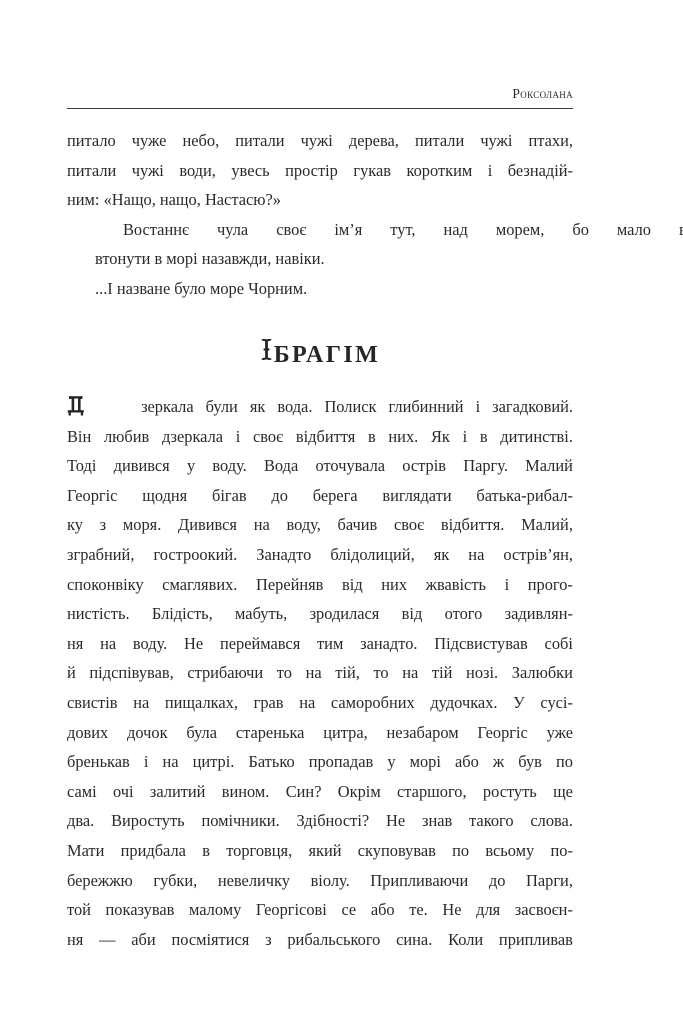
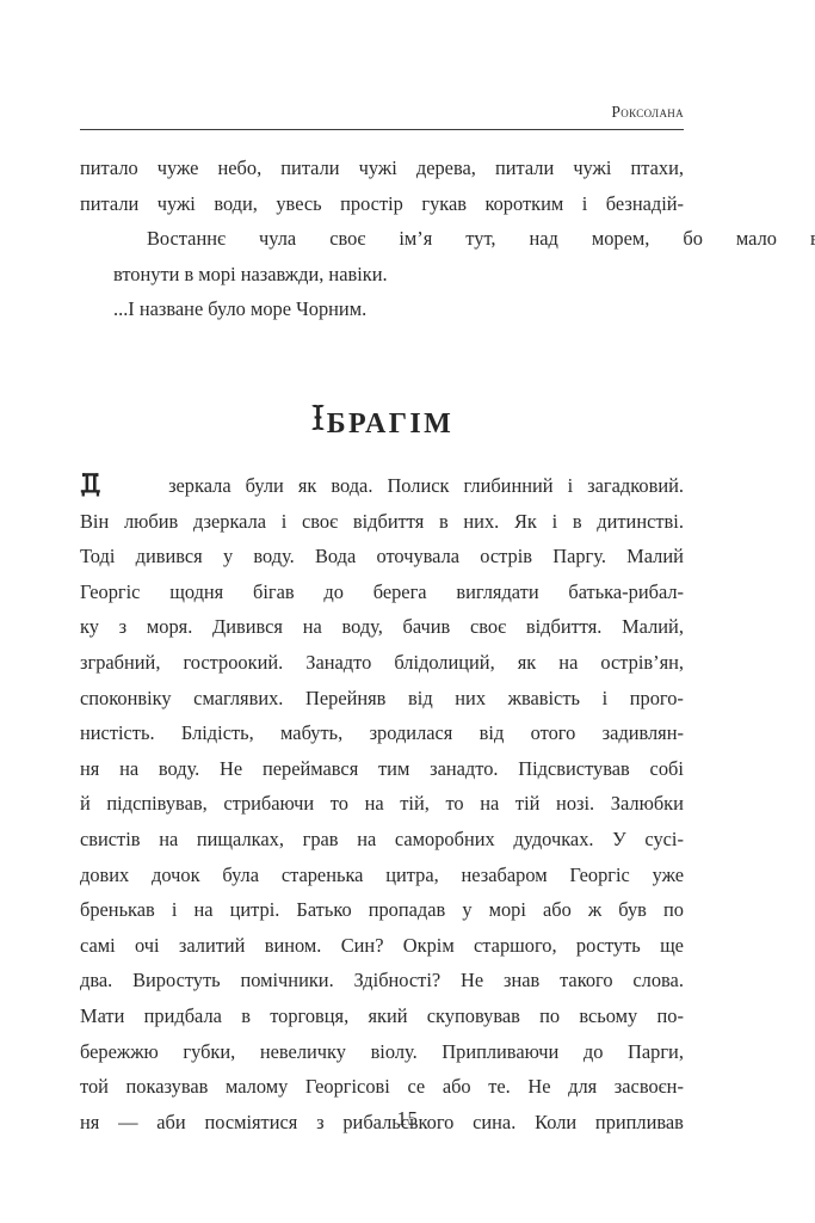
  Роксолана
  питало
  чуже
  небо,
  питали
  чужі
  дерева,
  питали
  чужі
  птахи,
  питали
  чужі
  води,
  увесь
  простір
  гукав
  коротким
  і
  безнадій-
- ним: «Нащо, нащо, Настасю?»
  Востаннє
  чула
  своє
  ім’я
  тут,
  над
  морем,
  бо
  мало
  втонути в морі назавжди, навіки.
  ...І назване було море Чорним.
  БРАГІМ
  зеркала
  були
  як
  вода.
  Полиск
  глибинний
  і
  загадковий.
  Він
  любив
  дзеркала
  і
  своє
  відбиття
  в
  них.
  Як
  і
  в
  дитинстві.
  Тоді
  дивився
  у
  воду.
  Вода
  оточувала
  острів
  Паргу.
  Малий
  Георгіс
  щодня
  бігав
  до
  берега
  виглядати
  батька-рибал-
  ку
  з
  моря.
  Дивився
  на
  воду,
  бачив
  своє
  відбиття.
  Малий,
  зграбний,
  гостроокий.
  Занадто
  блідолиций,
  як
  на
  острів’ян,
  споконвіку
  смаглявих.
  Перейняв
  від
  них
  жвавість
  і
  прого-
  нистість.
  Блідість,
  мабуть,
  зродилася
  від
  отого
  задивлян-
  ня
  на
  воду.
  Не
  переймався
  тим
  занадто.
  Підсвистував
  собі
  й
  підспівував,
  стрибаючи
  то
  на
  тій,
  то
  на
  тій
  нозі.
  Залюбки
  свистів
  на
  пищалках,
  грав
  на
  саморобних
  дудочках.
  У
  сусі-
  дових
  дочок
  була
  старенька
  цитра,
  незабаром
  Георгіс
  уже
  бренькав
  і
  на
  цитрі.
  Батько
  пропадав
  у
  морі
  або
  ж
  був
  по
  самі
  очі
  залитий
  вином.
  Син?
  Окрім
  старшого,
  ростуть
  ще
  два.
  Виростуть
  помічники.
  Здібності?
  Не
  знав
  такого
  слова.
  Мати
  придбала
  в
  торговця,
  який
  скуповував
  по
  всьому
  по-
  бережжю
  губки,
  невеличку
  віолу.
  Припливаючи
  до
  Парги,
  той
  показував
  малому
  Георгісові
  се
  або
  те.
  Не
  для
  засвоєн-
  ня
  —
  аби
  посміятися
  з
  рибальського
  сина.
  Коли
  припливав
+ 15
